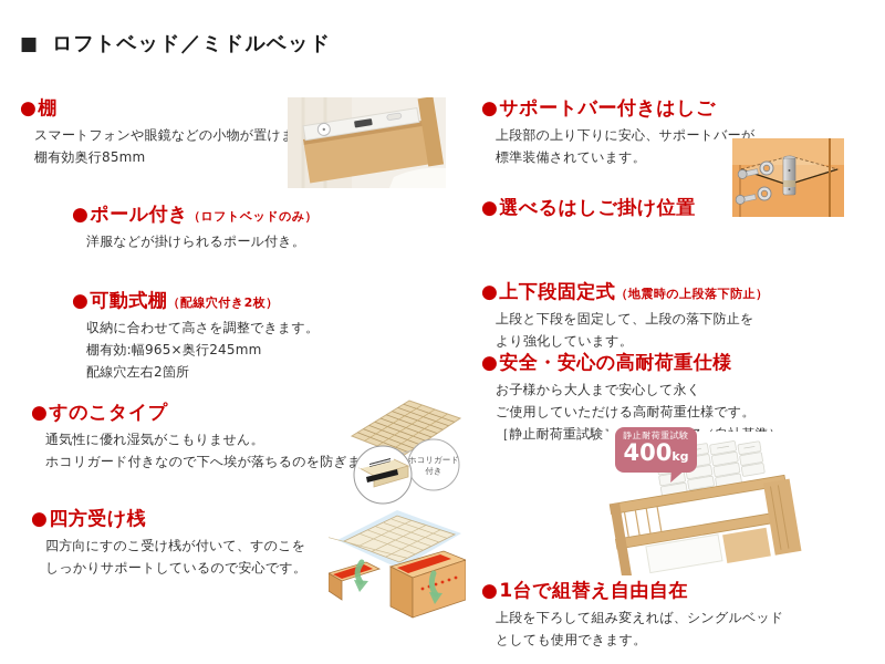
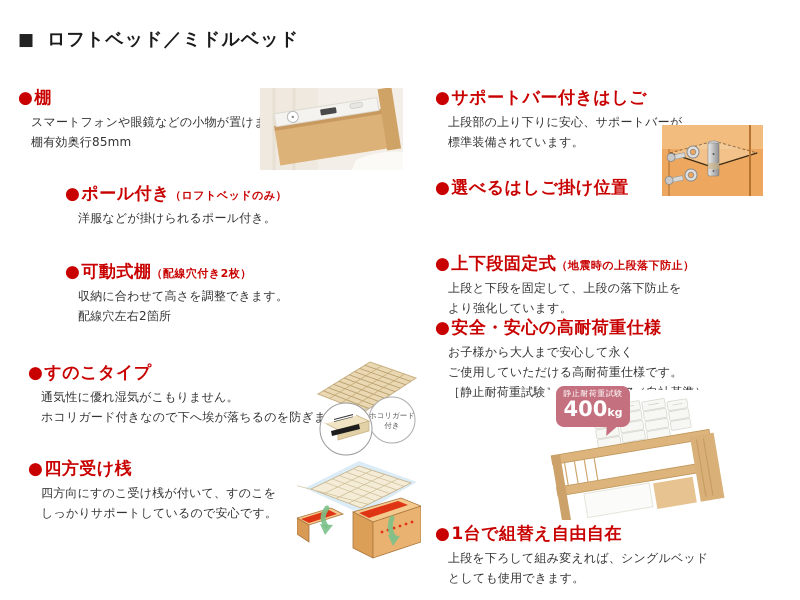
  ■
  ロフトベッド／ミドルベッド
  ●棚
  スマートフォンや眼鏡などの小物が置け
  棚有効奥行85mm
  ●ポール付き（ロフトベッドのみ）
  洋服などが掛けられるポール付き。
  ●可動式棚（配線穴付き2枚）
  収納に合わせて高さを調整できます。
- 棚有効:幅965×奥行245mm
  配線穴左右2箇所
  ●すのこタイプ
  通気性に優れ湿気がこもりません。
  ホコリガード付きなので下へ埃が落ちるのを防ぎま
  ホコリガード
  付き
  ●四方受け桟
  四方向にすのこ受け桟が付いて、すのこを
  しっかりサポートしているので安心です。
  ●サポートバー付きはしご
  上段部の上り下りに安心、サポートバーが
  標準装備されています。
  ●選べるはしご掛け位置
  ●上下段固定式（地震時の上段落下防止）
  上段と下段を固定して、上段の落下防止を
  より強化しています。
  ●安全・安心の高耐荷重仕様
  お子様から大人まで安心して永く
  ご使用していただける高耐荷重仕様です。
  静止耐荷重試験
  400kg
  ●1台で組替え自由自在
  上段を下ろして組み変えれば、シングルベッド
  としても使用できます。
